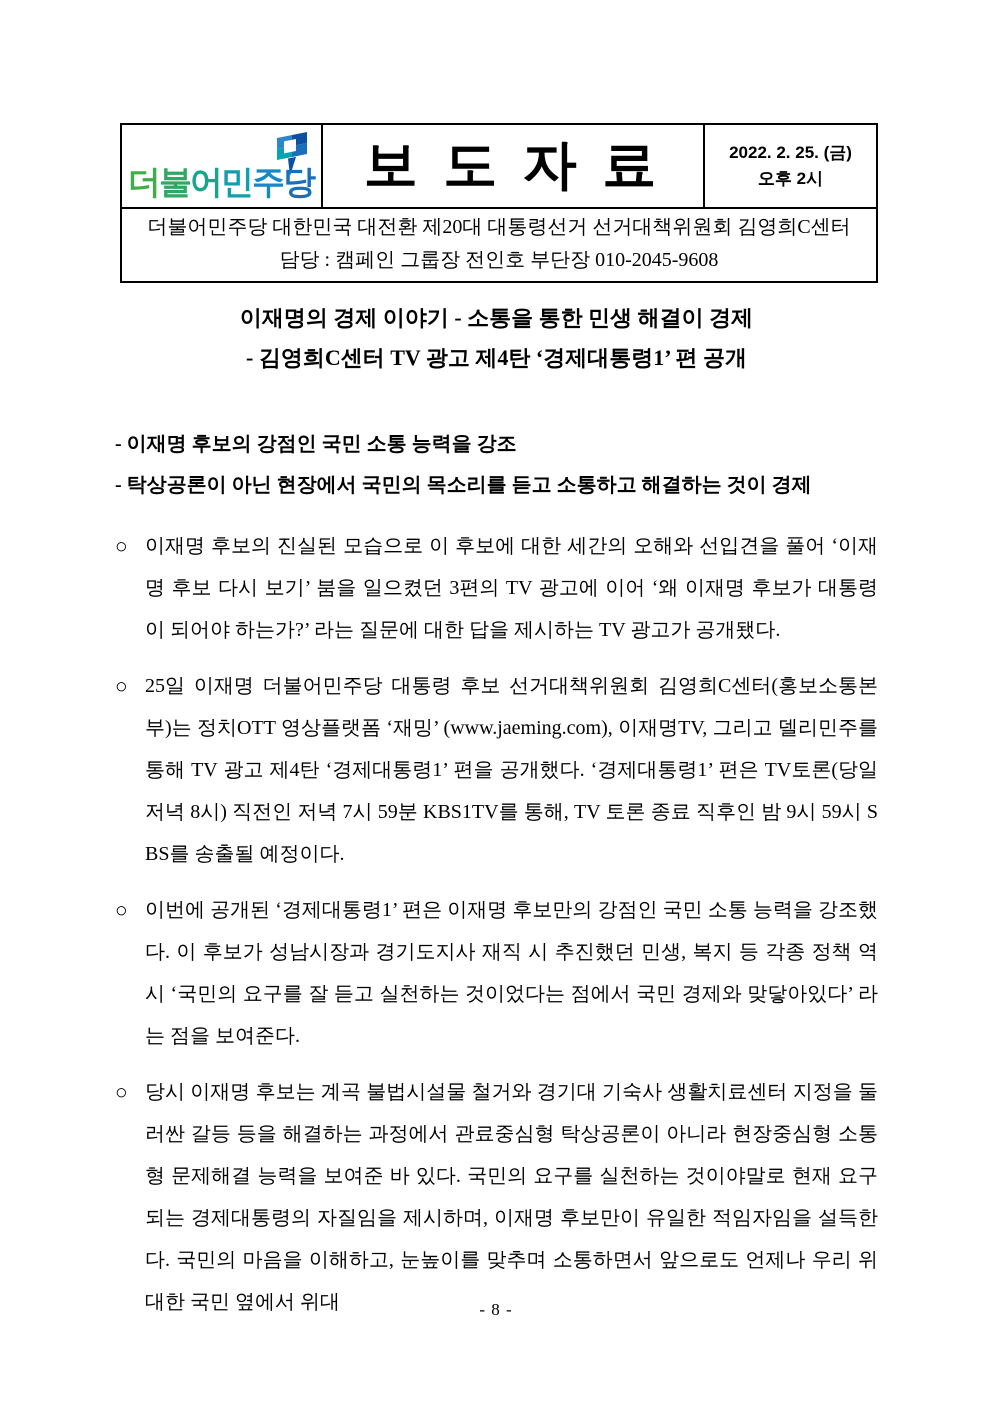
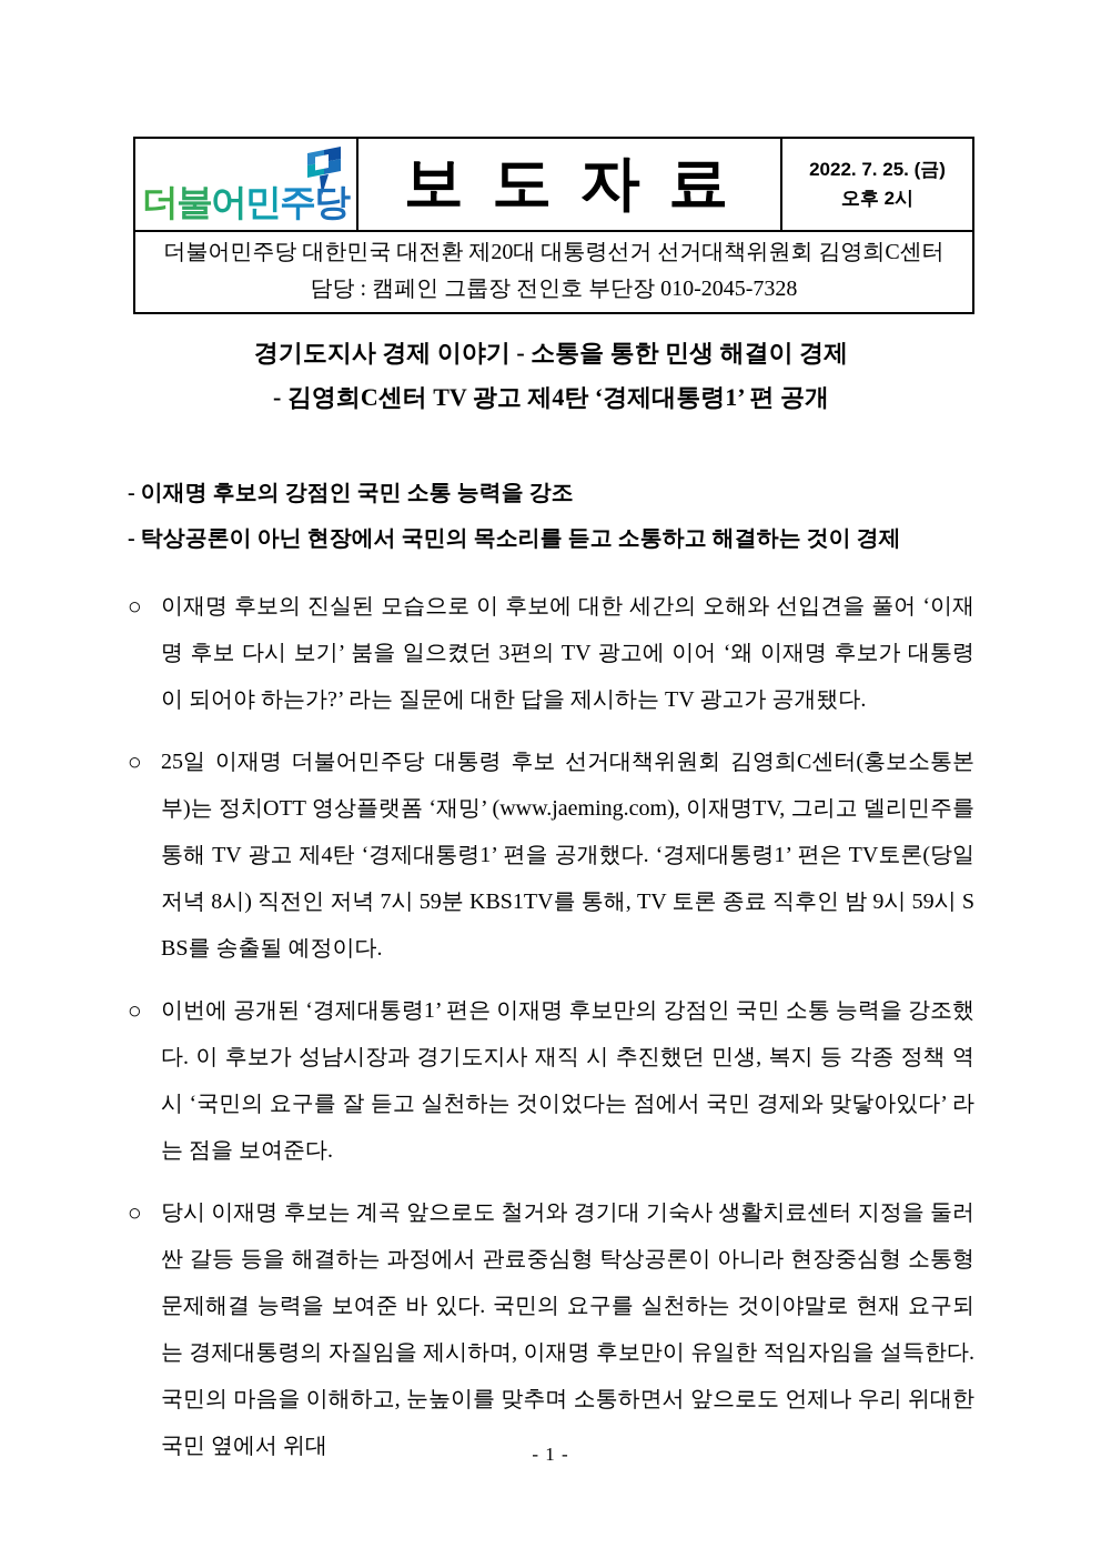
  더불어민주당
  보 도 자 료
- 2022. 2. 25. (금)
+ 2022. 7. 25. (금)
  오후 2시
  더불어민주당 대한민국 대전환 제20대 대통령선거 선거대책위원회 김영희C센터
- 담당 : 캠페인 그룹장 전인호 부단장 010-2045-9608
+ 담당 : 캠페인 그룹장 전인호 부단장 010-2045-7328
- 이재명의 경제 이야기 - 소통을 통한 민생 해결이 경제
+ 경기도지사 경제 이야기 - 소통을 통한 민생 해결이 경제
  - 김영희C센터 TV 광고 제4탄 ‘경제대통령1’ 편 공개
  - 이재명 후보의 강점인 국민 소통 능력을 강조
  - 탁상공론이 아닌 현장에서 국민의 목소리를 듣고 소통하고 해결하는 것이 경제
  ○
  이재명 후보의 진실된 모습으로 이 후보에 대한 세간의 오해와 선입견을 풀어 ‘이재명 후보 다시 보기’ 붐을 일으켰던 3편의 TV 광고에 이어 ‘왜 이재명 후보가 대통령이 되어야 하는가?’ 라는 질문에 대한 답을 제시하는 TV 광고가 공개됐다.
  ○
  25일 이재명 더불어민주당 대통령 후보 선거대책위원회 김영희C센터(홍보소통본부)는 정치OTT 영상플랫폼 ‘재밍’ (www.jaeming.com), 이재명TV, 그리고 델리민주를 통해 TV 광고 제4탄 ‘경제대통령1’ 편을 공개했다. ‘경제대통령1’ 편은 TV토론(당일 저녁 8시) 직전인 저녁 7시 59분 KBS1TV를 통해, TV 토론 종료 직후인 밤 9시 59시 SBS를 송출될 예정이다.
  ○
  이번에 공개된 ‘경제대통령1’ 편은 이재명 후보만의 강점인 국민 소통 능력을 강조했다. 이 후보가 성남시장과 경기도지사 재직 시 추진했던 민생, 복지 등 각종 정책 역시 ‘국민의 요구를 잘 듣고 실천하는 것이었다는 점에서 국민 경제와 맞닿아있다’ 라는 점을 보여준다.
  ○
- 당시 이재명 후보는 계곡 불법시설물 철거와 경기대 기숙사 생활치료센터 지정을 둘러싼 갈등 등을 해결하는 과정에서 관료중심형 탁상공론이 아니라 현장중심형 소통형 문제해결 능력을 보여준 바 있다. 국민의 요구를 실천하는 것이야말로 현재 요구되는 경제대통령의 자질임을 제시하며, 이재명 후보만이 유일한 적임자임을 설득한다. 국민의 마음을 이해하고, 눈높이를 맞추며 소통하면서 앞으로도 언제나 우리 위대한 국민 옆에서 위대
+ 당시 이재명 후보는 계곡 앞으로도 철거와 경기대 기숙사 생활치료센터 지정을 둘러싼 갈등 등을 해결하는 과정에서 관료중심형 탁상공론이 아니라 현장중심형 소통형 문제해결 능력을 보여준 바 있다. 국민의 요구를 실천하는 것이야말로 현재 요구되는 경제대통령의 자질임을 제시하며, 이재명 후보만이 유일한 적임자임을 설득한다. 국민의 마음을 이해하고, 눈높이를 맞추며 소통하면서 앞으로도 언제나 우리 위대한 국민 옆에서 위대
- - 8 -
+ - 1 -
